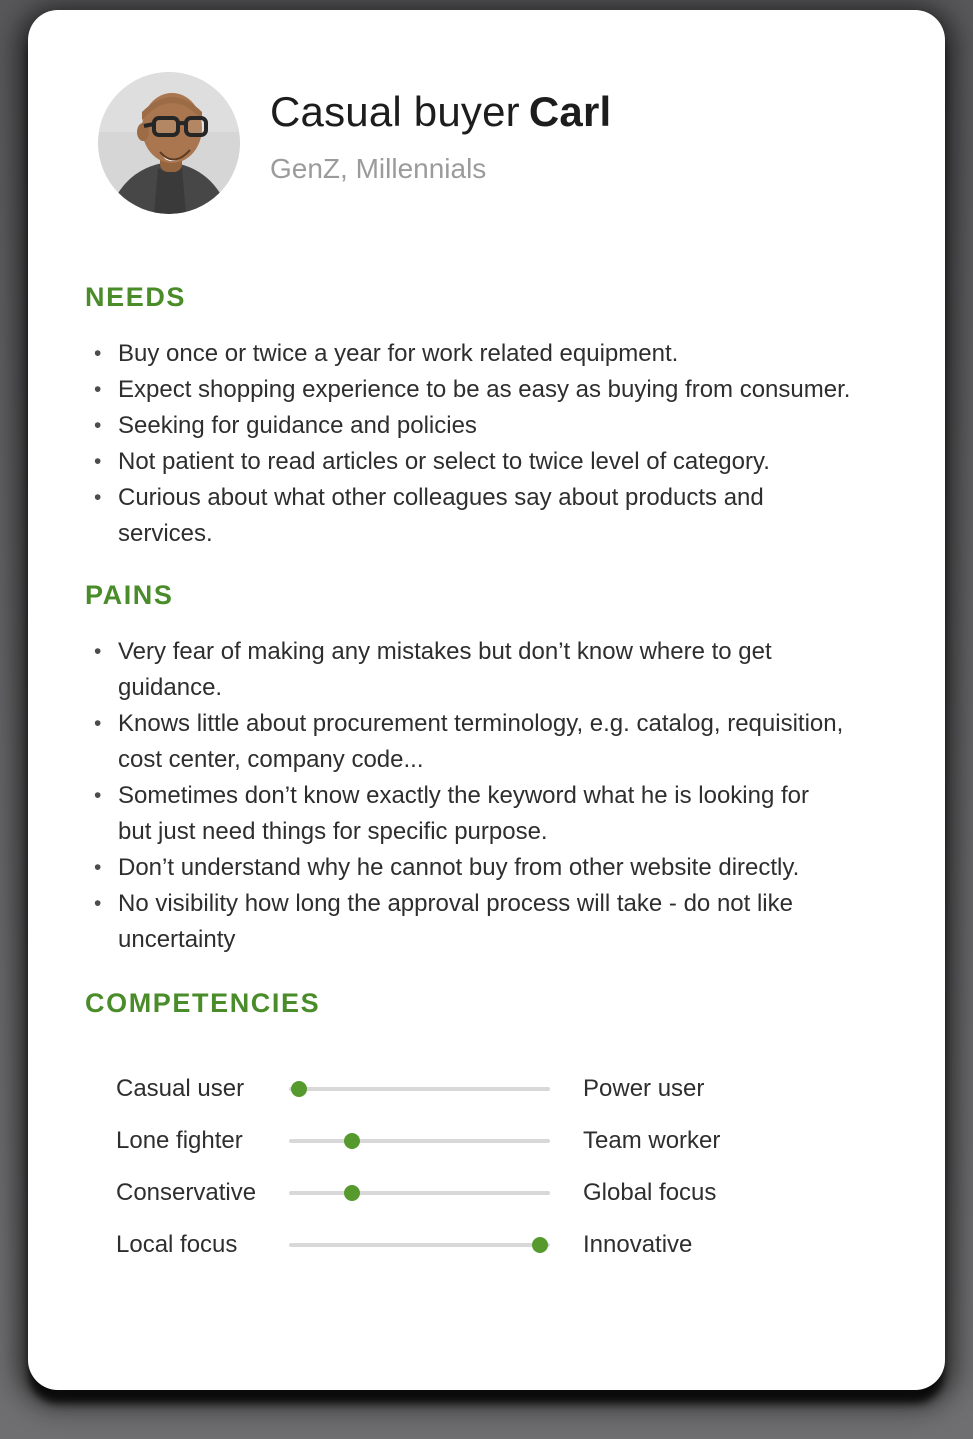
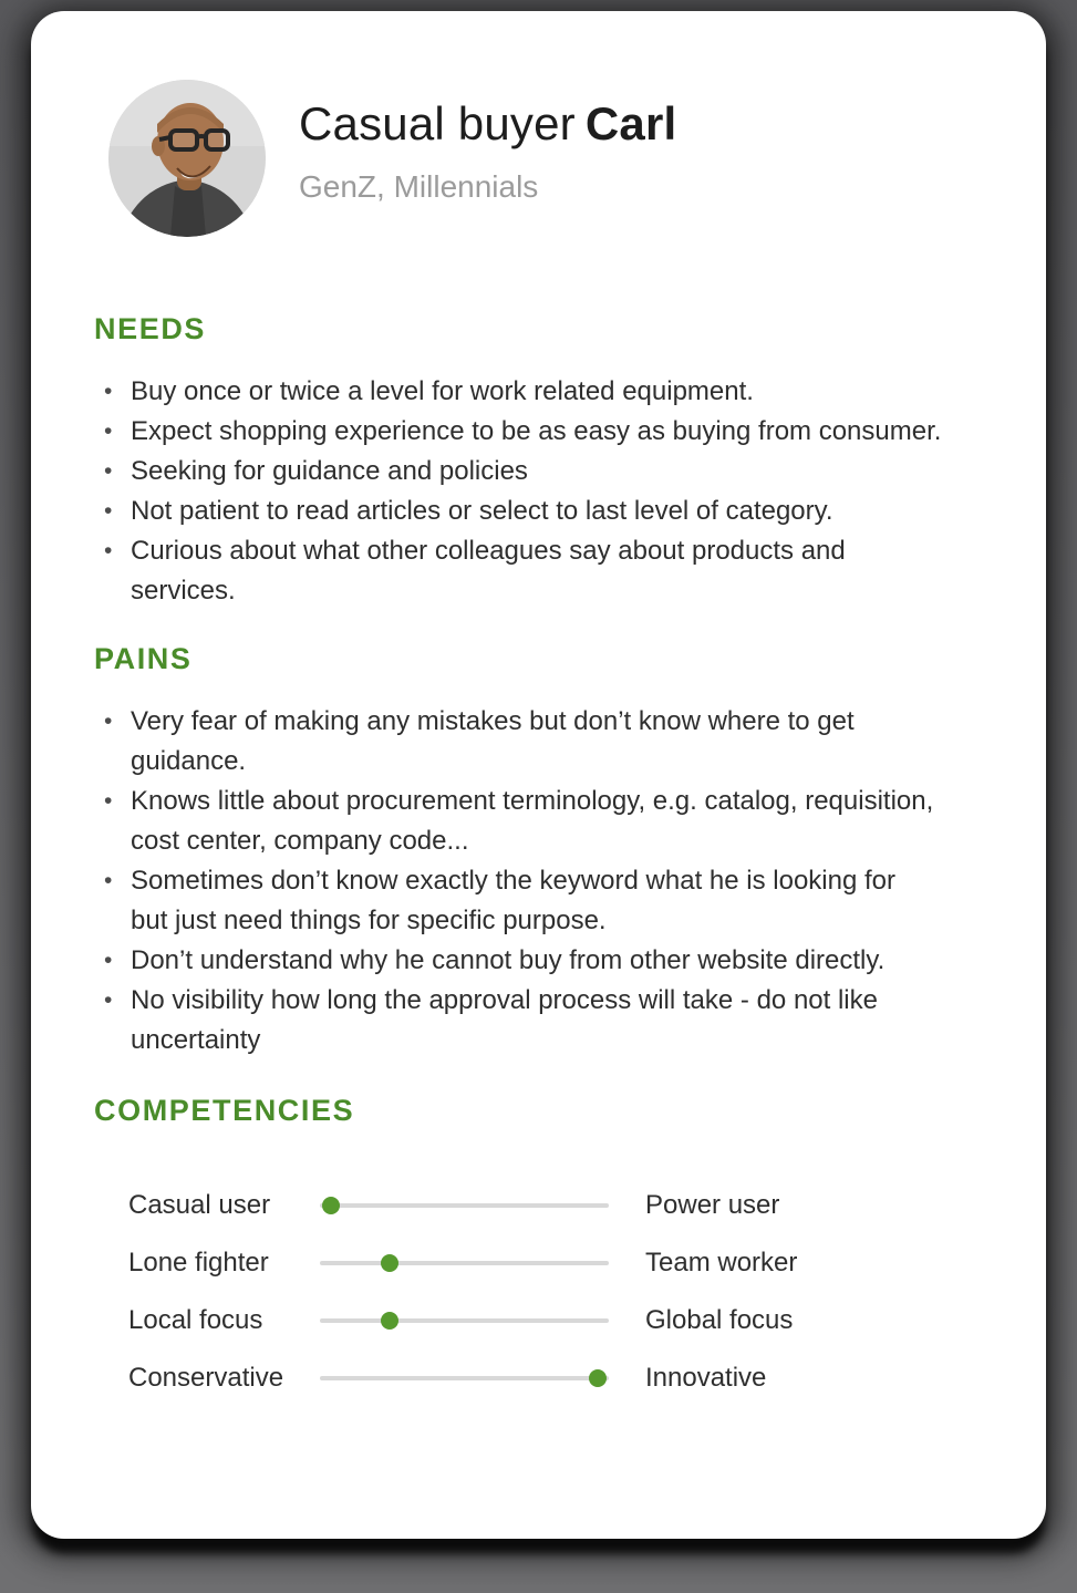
  Casual buyer Carl
  GenZ, Millennials
  NEEDS
- Buy once or twice a year for work related equipment.
+ Buy once or twice a level for work related equipment.
  Expect shopping experience to be as easy as buying from consumer.
  Seeking for guidance and policies
- Not patient to read articles or select to twice level of category.
+ Not patient to read articles or select to last level of category.
  Curious about what other colleagues say about products and
  services.
  PAINS
  Very fear of making any mistakes but don’t know where to get
  guidance.
  Knows little about procurement terminology, e.g. catalog, requisition,
  cost center, company code...
  Sometimes don’t know exactly the keyword what he is looking for
  but just need things for specific purpose.
  Don’t understand why he cannot buy from other website directly.
  No visibility how long the approval process will take - do not like
  uncertainty
  COMPETENCIES
  Casual user
  Power user
  Lone fighter
  Team worker
- Conservative
+ Local focus
  Global focus
- Local focus
+ Conservative
  Innovative
